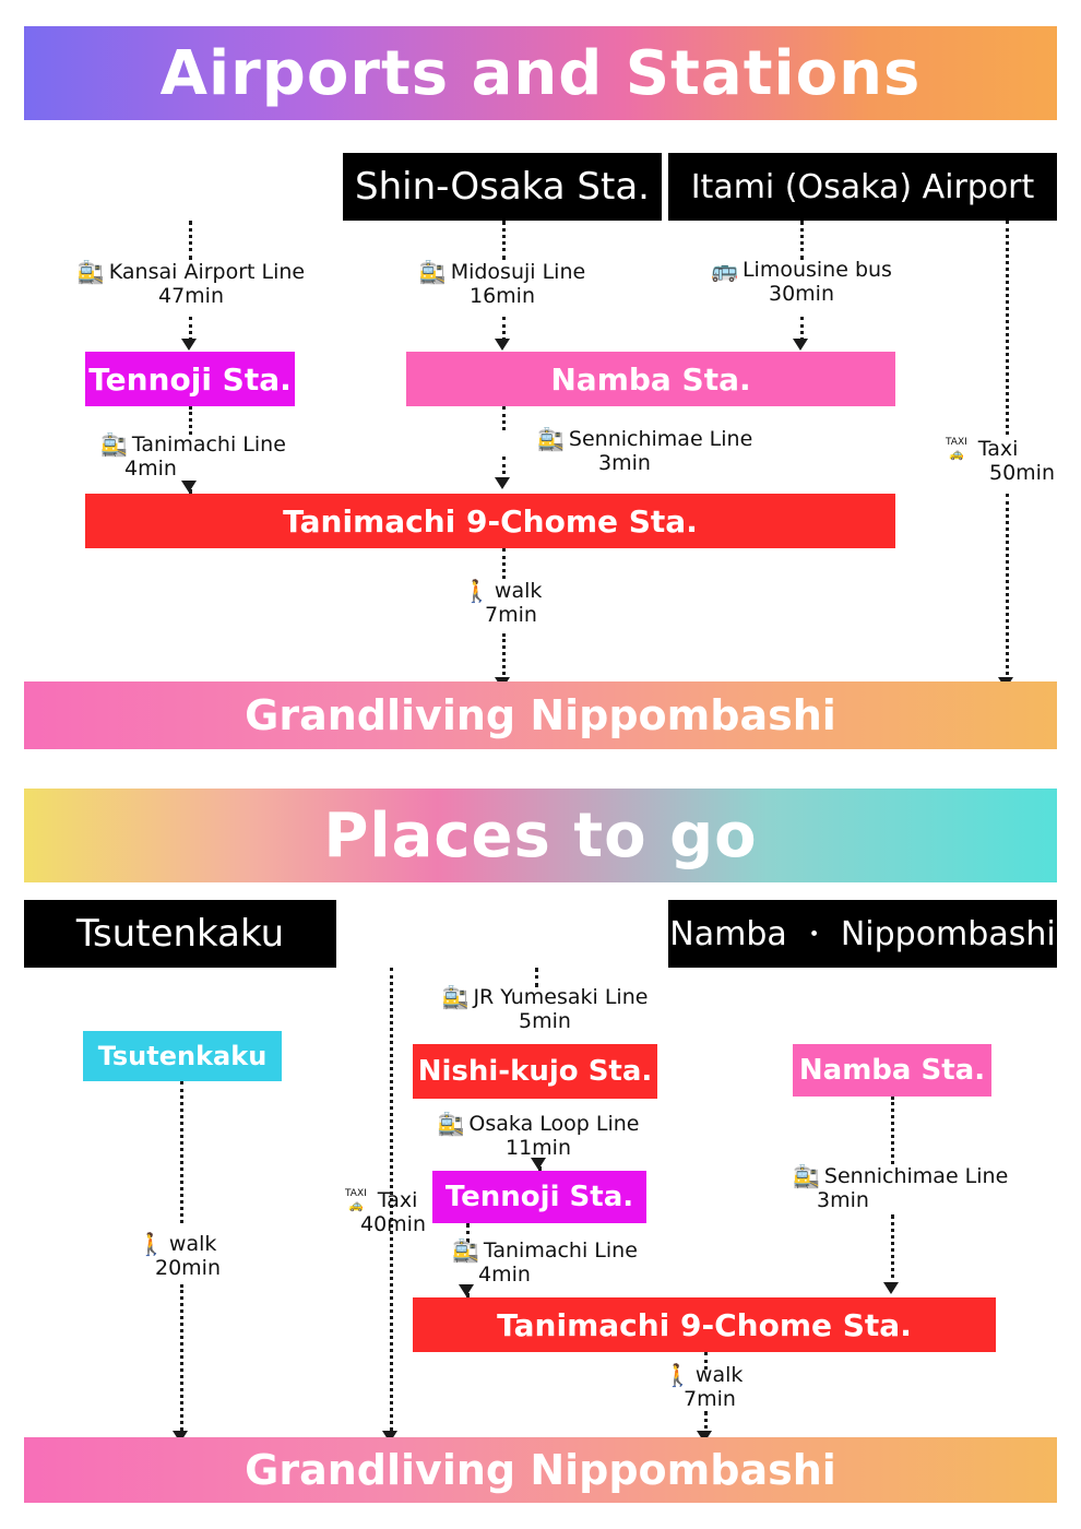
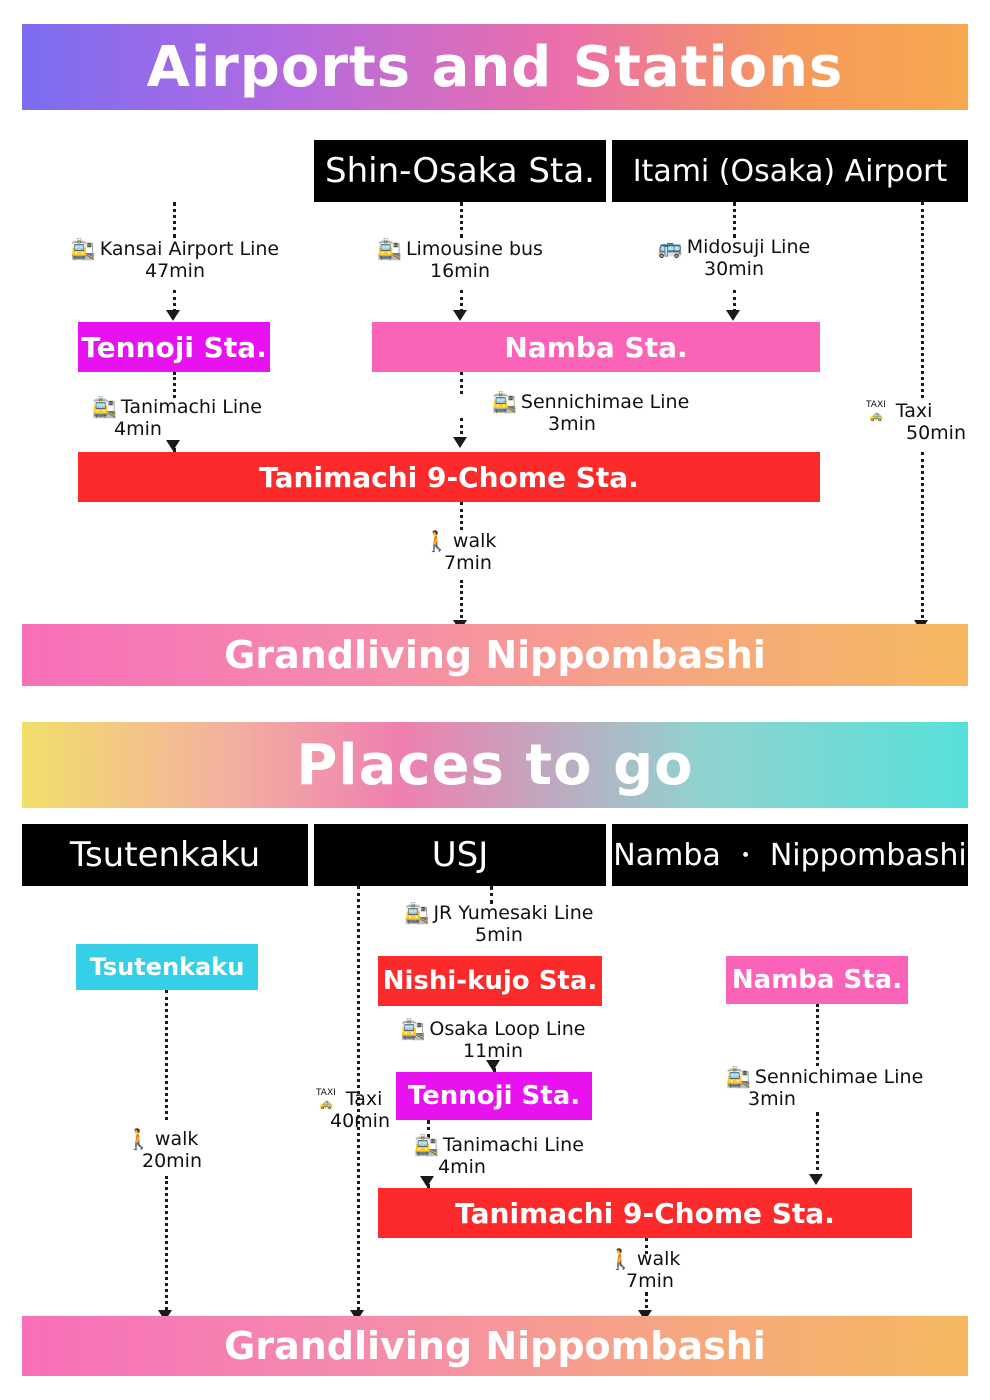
  Airports and Stations
  Shin-Osaka Sta.
  Itami (Osaka) Airport
  🚉
  Kansai Airport Line
  47min
  🚉
- Midosuji Line
+ Limousine bus
  16min
  🚌
- Limousine bus
+ Midosuji Line
  30min
  Tennoji Sta.
  Namba Sta.
  🚉
  Tanimachi Line
  4min
  🚉
  Sennichimae Line
  3min
  TAXI
  🚕
  Taxi
  50min
  Tanimachi 9-Chome Sta.
  🚶
  walk
  7min
  Grandliving Nippombashi
  Places to go
  Tsutenkaku
+ USJ
  Namba ・ Nippombashi
  TAXI
  🚕
  Taxi
  40min
  🚉
  JR Yumesaki Line
  5min
  Nishi-kujo Sta.
  🚉
  Osaka Loop Line
  11min
  Tennoji Sta.
  🚉
  Tanimachi Line
  4min
  Tsutenkaku
  🚶
  walk
  20min
  Namba Sta.
  🚉
  Sennichimae Line
  3min
  Tanimachi 9-Chome Sta.
  🚶
  walk
  7min
  Grandliving Nippombashi
